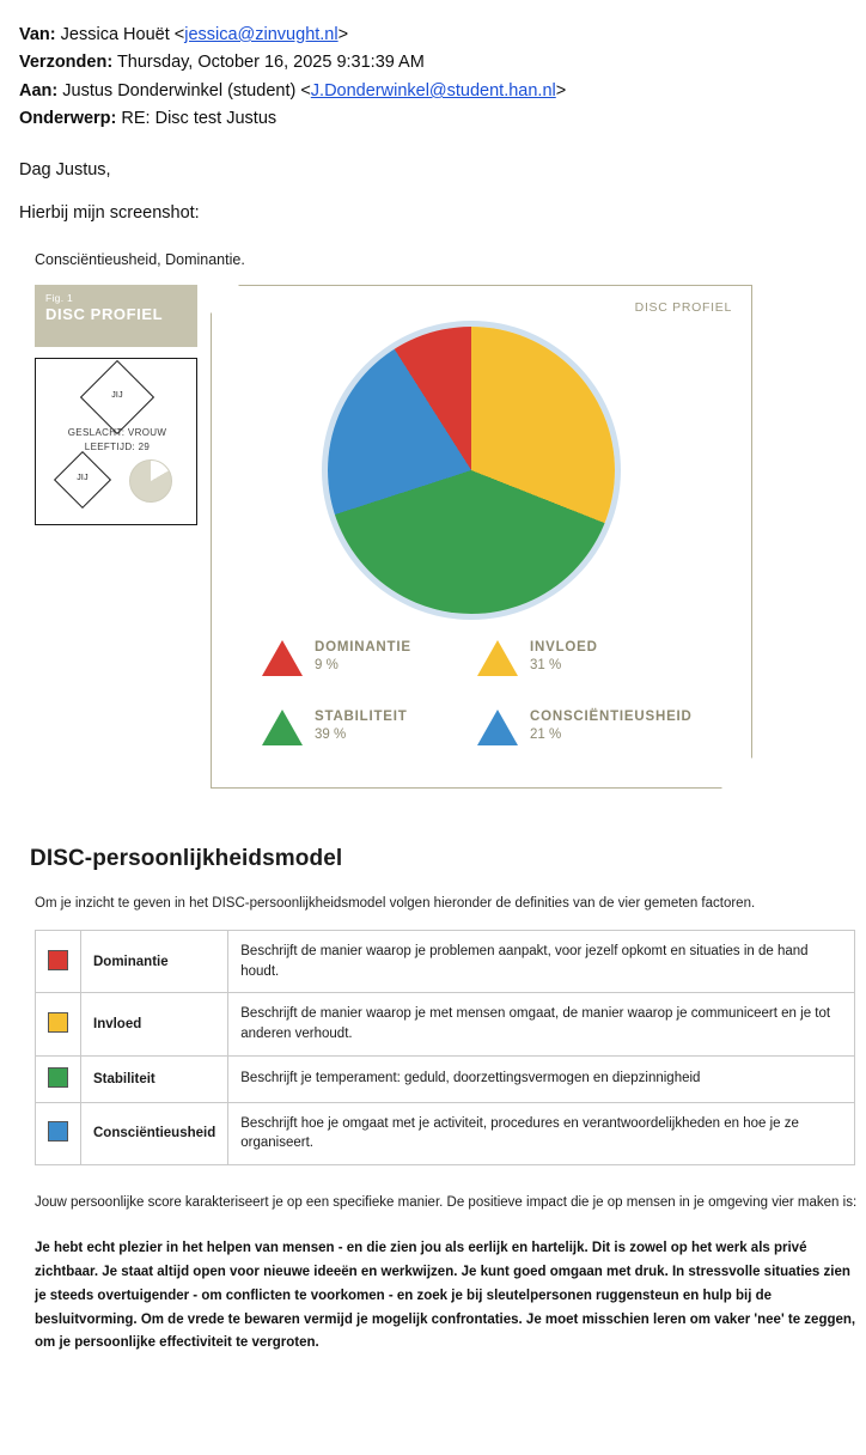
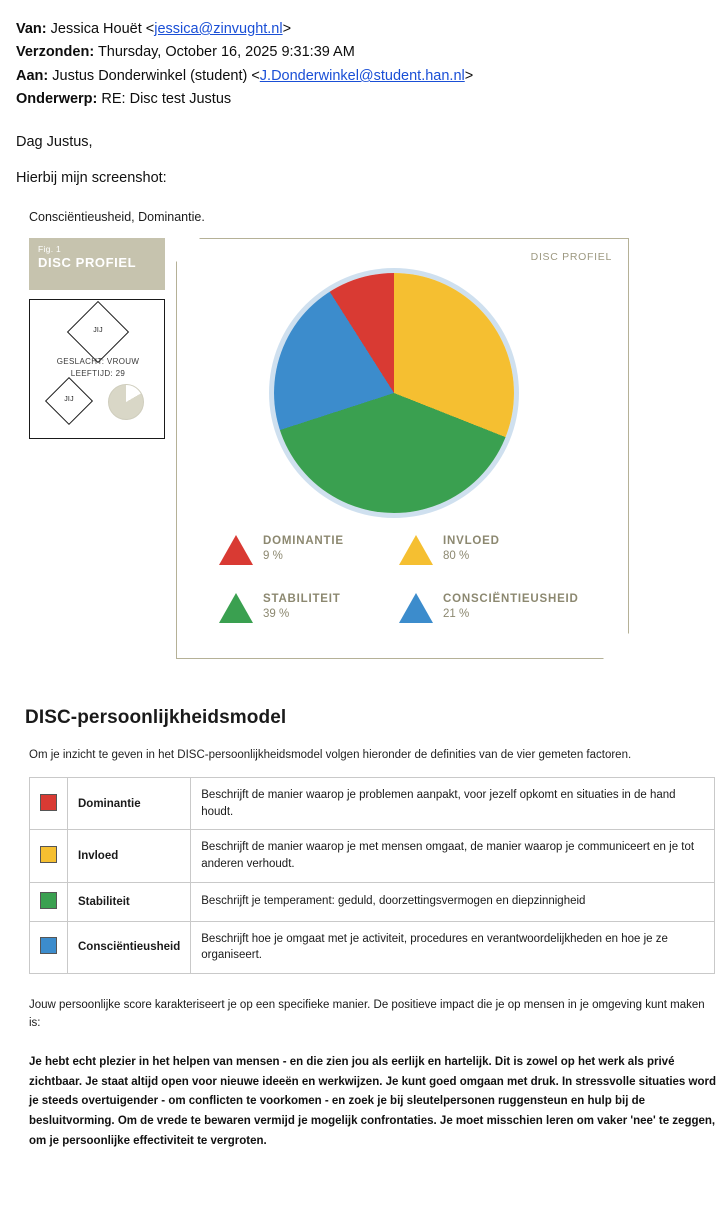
  Van: Jessica Houët <jessica@zinvught.nl>
  Verzonden: Thursday, October 16, 2025 9:31:39 AM
  Aan: Justus Donderwinkel (student) <J.Donderwinkel@student.han.nl>
  Onderwerp: RE: Disc test Justus
  Dag Justus,
  Hierbij mijn screenshot:
  Consciëntieusheid, Dominantie.
  Fig. 1
  DISC PROFIEL
  GESLACHT: VROUW
  LEEFTIJD: 29
  DISC PROFIEL
  DOMINANTIE
  9 %
  INVLOED
- 31 %
+ 80 %
  STABILITEIT
  39 %
  CONSCIËNTIEUSHEID
  21 %
  DISC-persoonlijkheidsmodel
  Om je inzicht te geven in het DISC-persoonlijkheidsmodel volgen hieronder de definities van de vier gemeten factoren.
  	Dominantie	Beschrijft de manier waarop je problemen aanpakt, voor jezelf opkomt en situaties in de hand houdt.
  	Invloed	Beschrijft de manier waarop je met mensen omgaat, de manier waarop je communiceert en je tot anderen verhoudt.
  	Stabiliteit	Beschrijft je temperament: geduld, doorzettingsvermogen en diepzinnigheid
  	Consciëntieusheid	Beschrijft hoe je omgaat met je activiteit, procedures en verantwoordelijkheden en hoe je ze organiseert.
- Jouw persoonlijke score karakteriseert je op een specifieke manier. De positieve impact die je op mensen in je omgeving vier maken is:
+ Jouw persoonlijke score karakteriseert je op een specifieke manier. De positieve impact die je op mensen in je omgeving kunt maken is:
- Je hebt echt plezier in het helpen van mensen - en die zien jou als eerlijk en hartelijk. Dit is zowel op het werk als privé zichtbaar. Je staat altijd open voor nieuwe ideeën en werkwijzen. Je kunt goed omgaan met druk. In stressvolle situaties zien je steeds overtuigender - om conflicten te voorkomen - en zoek je bij sleutelpersonen ruggensteun en hulp bij de besluitvorming. Om de vrede te bewaren vermijd je mogelijk confrontaties. Je moet misschien leren om vaker 'nee' te zeggen, om je persoonlijke effectiviteit te vergroten.
+ Je hebt echt plezier in het helpen van mensen - en die zien jou als eerlijk en hartelijk. Dit is zowel op het werk als privé zichtbaar. Je staat altijd open voor nieuwe ideeën en werkwijzen. Je kunt goed omgaan met druk. In stressvolle situaties word je steeds overtuigender - om conflicten te voorkomen - en zoek je bij sleutelpersonen ruggensteun en hulp bij de besluitvorming. Om de vrede te bewaren vermijd je mogelijk confrontaties. Je moet misschien leren om vaker 'nee' te zeggen, om je persoonlijke effectiviteit te vergroten.
